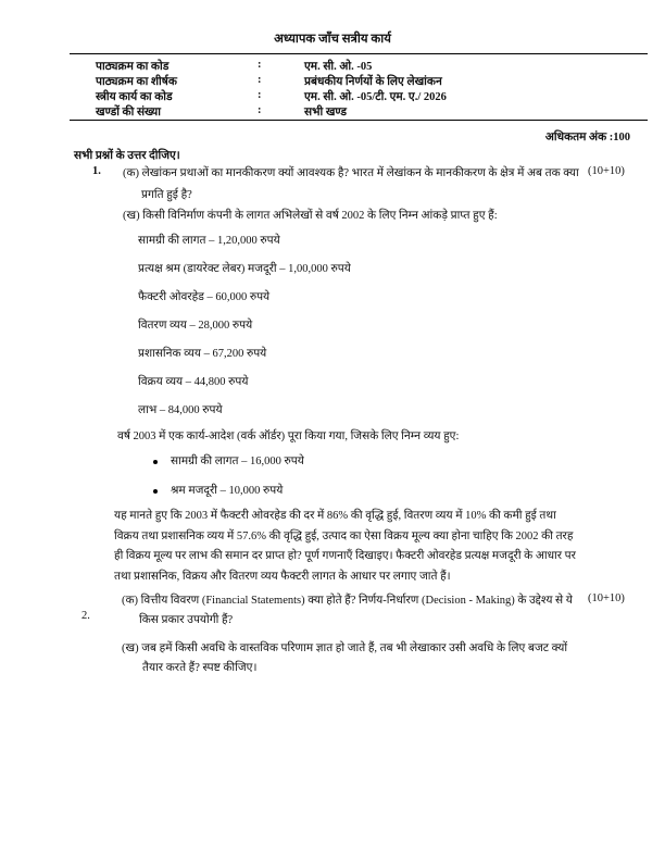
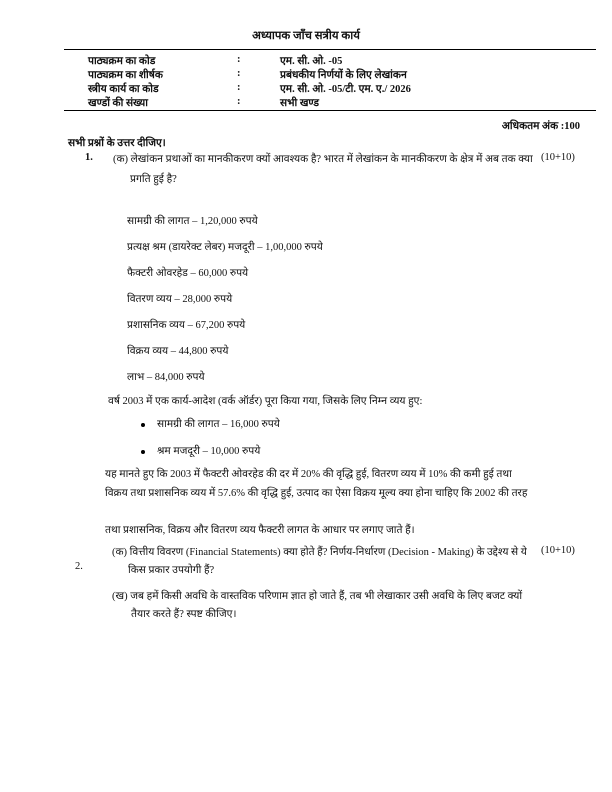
  अध्यापक जाँच सत्रीय कार्य
  पाठ्यक्रम का कोड
  :
  एम. सी. ओ. -05
  पाठ्यक्रम का शीर्षक
  :
  प्रबंधकीय निर्णयों के लिए लेखांकन
  स्त्रीय कार्य का कोड
  :
  एम. सी. ओ. -05/टी. एम. ए./ 2026
  खण्डों की संख्या
  :
  सभी खण्ड
  अधिकतम अंक :100
  सभी प्रश्नों के उत्तर दीजिए।
  1.
  (क) लेखांकन प्रथाओं का मानकीकरण क्यों आवश्यक है? भारत में लेखांकन के मानकीकरण के क्षेत्र में अब तक क्या
  (10+10)
  प्रगति हुई है?
- (ख) किसी विनिर्माण कंपनी के लागत अभिलेखों से वर्ष 2002 के लिए निम्न आंकड़े प्राप्त हुए हैं:
  सामग्री की लागत – 1,20,000 रुपये
  प्रत्यक्ष श्रम (डायरेक्ट लेबर) मजदूरी – 1,00,000 रुपये
  फैक्टरी ओवरहेड – 60,000 रुपये
  वितरण व्यय – 28,000 रुपये
  प्रशासनिक व्यय – 67,200 रुपये
  विक्रय व्यय – 44,800 रुपये
  लाभ – 84,000 रुपये
  वर्ष 2003 में एक कार्य-आदेश (वर्क ऑर्डर) पूरा किया गया, जिसके लिए निम्न व्यय हुए:
  सामग्री की लागत – 16,000 रुपये
  श्रम मजदूरी – 10,000 रुपये
- यह मानते हुए कि 2003 में फैक्टरी ओवरहेड की दर में 86% की वृद्धि हुई, वितरण व्यय में 10% की कमी हुई तथा
+ यह मानते हुए कि 2003 में फैक्टरी ओवरहेड की दर में 20% की वृद्धि हुई, वितरण व्यय में 10% की कमी हुई तथा
  विक्रय तथा प्रशासनिक व्यय में 57.6% की वृद्धि हुई, उत्पाद का ऐसा विक्रय मूल्य क्या होना चाहिए कि 2002 की तरह
- ही विक्रय मूल्य पर लाभ की समान दर प्राप्त हो? पूर्ण गणनाएँ दिखाइए। फैक्टरी ओवरहेड प्रत्यक्ष मजदूरी के आधार पर
  तथा प्रशासनिक, विक्रय और वितरण व्यय फैक्टरी लागत के आधार पर लगाए जाते हैं।
  (क) वित्तीय विवरण (Financial Statements) क्या होते हैं? निर्णय-निर्धारण (Decision - Making) के उद्देश्य से ये
  (10+10)
  2.
  किस प्रकार उपयोगी हैं?
  (ख) जब हमें किसी अवधि के वास्तविक परिणाम ज्ञात हो जाते हैं, तब भी लेखाकार उसी अवधि के लिए बजट क्यों
  तैयार करते हैं? स्पष्ट कीजिए।
